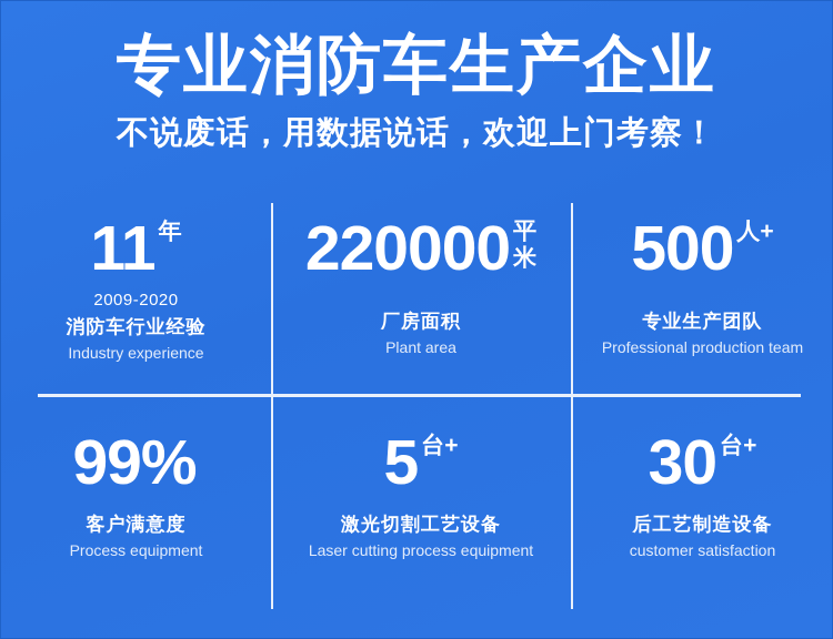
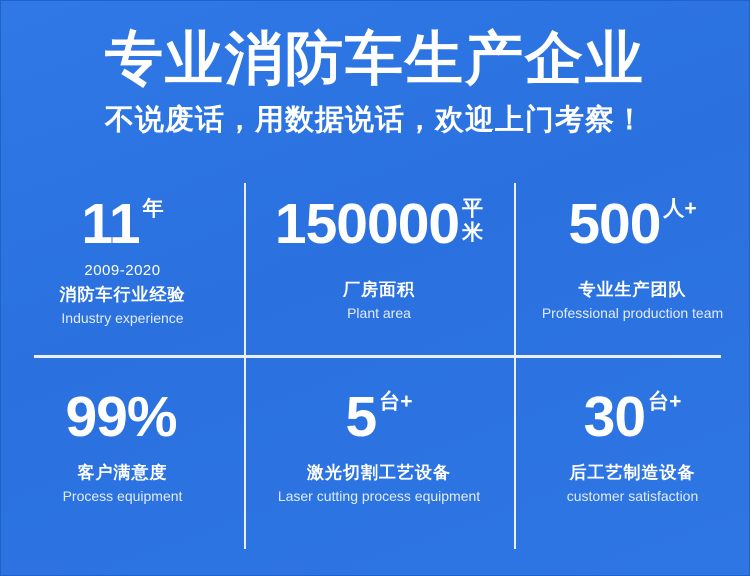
  专业消防车生产企业
  不说废话，用数据说话，欢迎上门考察！
  11
  年
  2009-2020
  消防车行业经验
  Industry experience
- 220000
+ 150000
  平
  米
  厂房面积
  Plant area
  500
  人+
  专业生产团队
  Professional production team
  99%
  客户满意度
  Process equipment
  5
  台+
  激光切割工艺设备
  Laser cutting process equipment
  30
  台+
  后工艺制造设备
  customer satisfaction
